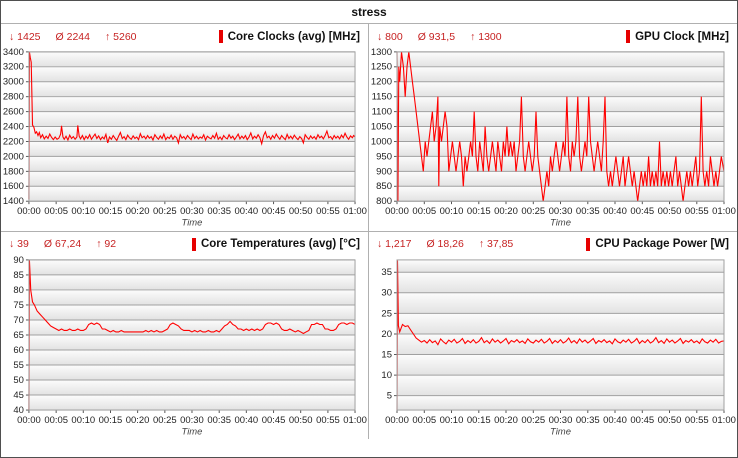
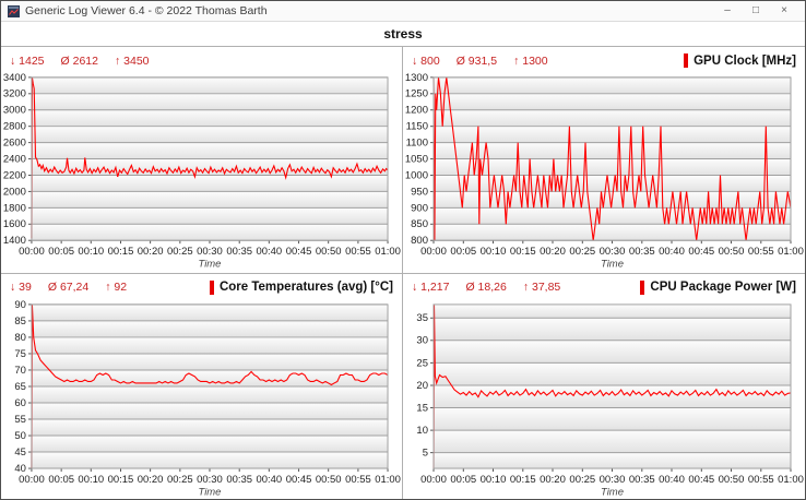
+ Generic Log Viewer 6.4 - © 2022 Thomas Barth
+ –
+ □
+ ×
  stress
  ↓ 1425
- Ø 2244
+ Ø 2612
- ↑ 5260
+ ↑ 3450
- Core Clocks (avg) [MHz]
  1400
  1600
  1800
  2000
  2200
  2400
  2600
  2800
  3000
  3200
  3400
  00:00
  00:05
  00:10
  00:15
  00:20
  00:25
  00:30
  00:35
  00:40
  00:45
  00:50
  00:55
  01:00
  Time
  ↓ 800
  Ø 931,5
  ↑ 1300
  GPU Clock [MHz]
  800
  850
  900
  950
  1000
  1050
  1100
  1150
  1200
  1250
  1300
  00:00
  00:05
  00:10
  00:15
  00:20
  00:25
  00:30
  00:35
  00:40
  00:45
  00:50
  00:55
  01:00
  Time
  ↓ 39
  Ø 67,24
  ↑ 92
  Core Temperatures (avg) [°C]
  40
  45
  50
  55
  60
  65
  70
  75
  80
  85
  90
  00:00
  00:05
  00:10
  00:15
  00:20
  00:25
  00:30
  00:35
  00:40
  00:45
  00:50
  00:55
  01:00
  Time
  ↓ 1,217
  Ø 18,26
  ↑ 37,85
  CPU Package Power [W]
  5
  10
  15
  20
  25
  30
  35
  00:00
  00:05
  00:10
  00:15
  00:20
  00:25
  00:30
  00:35
  00:40
  00:45
  00:50
  00:55
  01:00
  Time
